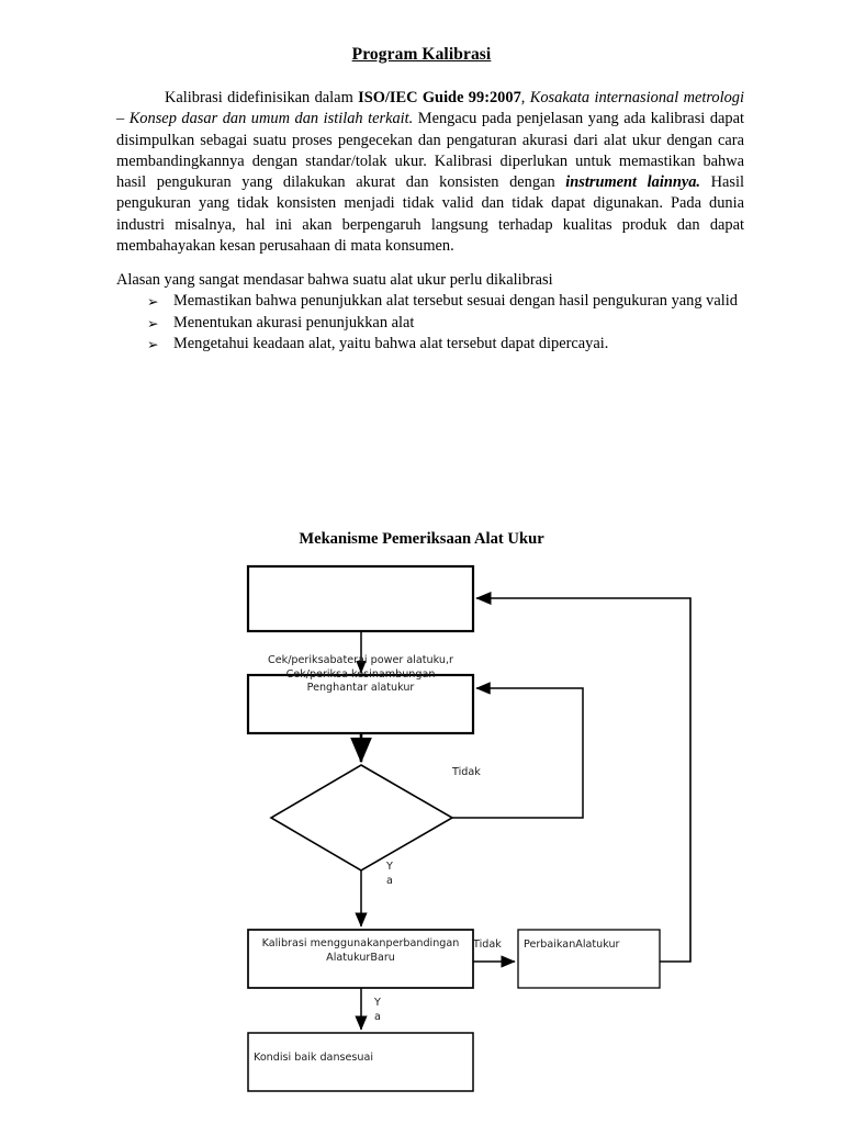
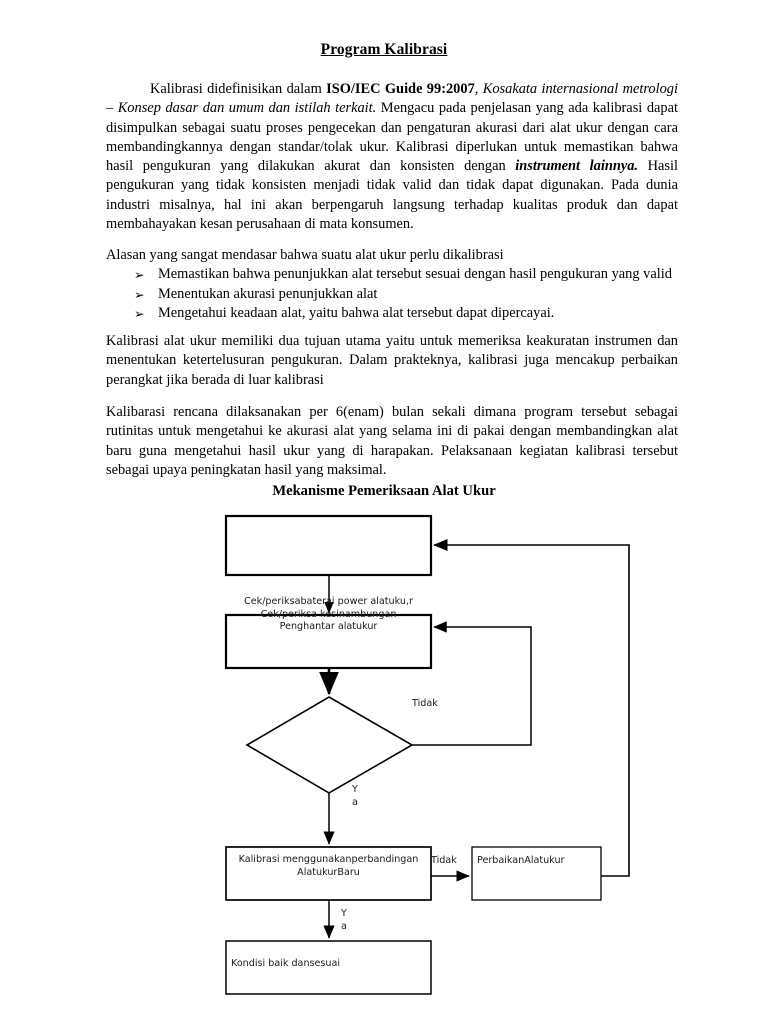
  Program Kalibrasi
  Kalibrasi didefinisikan dalam ISO/IEC Guide 99:2007, Kosakata internasional metrologi – Konsep dasar dan umum dan istilah terkait. Mengacu pada penjelasan yang ada kalibrasi dapat disimpulkan sebagai suatu proses pengecekan dan pengaturan akurasi dari alat ukur dengan cara membandingkannya dengan standar/tolak ukur. Kalibrasi diperlukan untuk memastikan bahwa hasil pengukuran yang dilakukan akurat dan konsisten dengan instrument lainnya. Hasil pengukuran yang tidak konsisten menjadi tidak valid dan tidak dapat digunakan. Pada dunia industri misalnya, hal ini akan berpengaruh langsung terhadap kualitas produk dan dapat membahayakan kesan perusahaan di mata konsumen.
  Alasan yang sangat mendasar bahwa suatu alat ukur perlu dikalibrasi
  ➢
  Memastikan bahwa penunjukkan alat tersebut sesuai dengan hasil pengukuran yang valid
  ➢
  Menentukan akurasi penunjukkan alat
  ➢
  Mengetahui keadaan alat, yaitu bahwa alat tersebut dapat dipercayai.
+ Kalibrasi alat ukur memiliki dua tujuan utama yaitu untuk memeriksa keakuratan instrumen dan menentukan ketertelusuran pengukuran. Dalam prakteknya, kalibrasi juga mencakup perbaikan perangkat jika berada di luar kalibrasi
+ Kalibarasi rencana dilaksanakan per 6(enam) bulan sekali dimana program tersebut sebagai rutinitas untuk mengetahui ke akurasi alat yang selama ini di pakai dengan membandingkan alat baru guna mengetahui hasil ukur yang di harapakan. Pelaksanaan kegiatan kalibrasi tersebut sebagai upaya peningkatan hasil yang maksimal.
  Mekanisme Pemeriksaan Alat Ukur
  Cek/periksabaterai power alatuku,r
  Cek/periksa kesinambungan
  Penghantar alatukur
  Kalibrasi menggunakanperbandingan
  AlatukurBaru
  PerbaikanAlatukur
  Kondisi baik dansesuai
  Tidak
  Y
  a
  Tidak
  Y
  a
